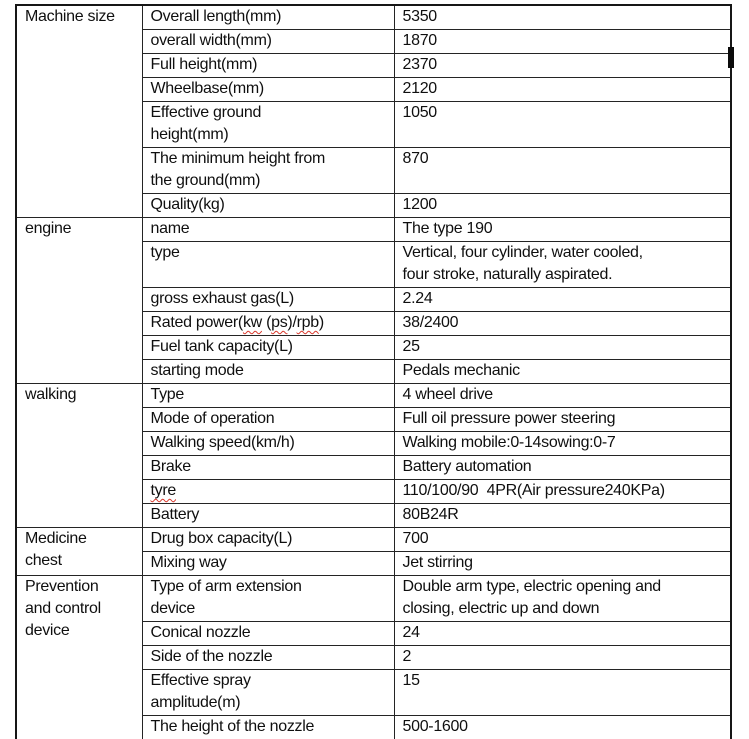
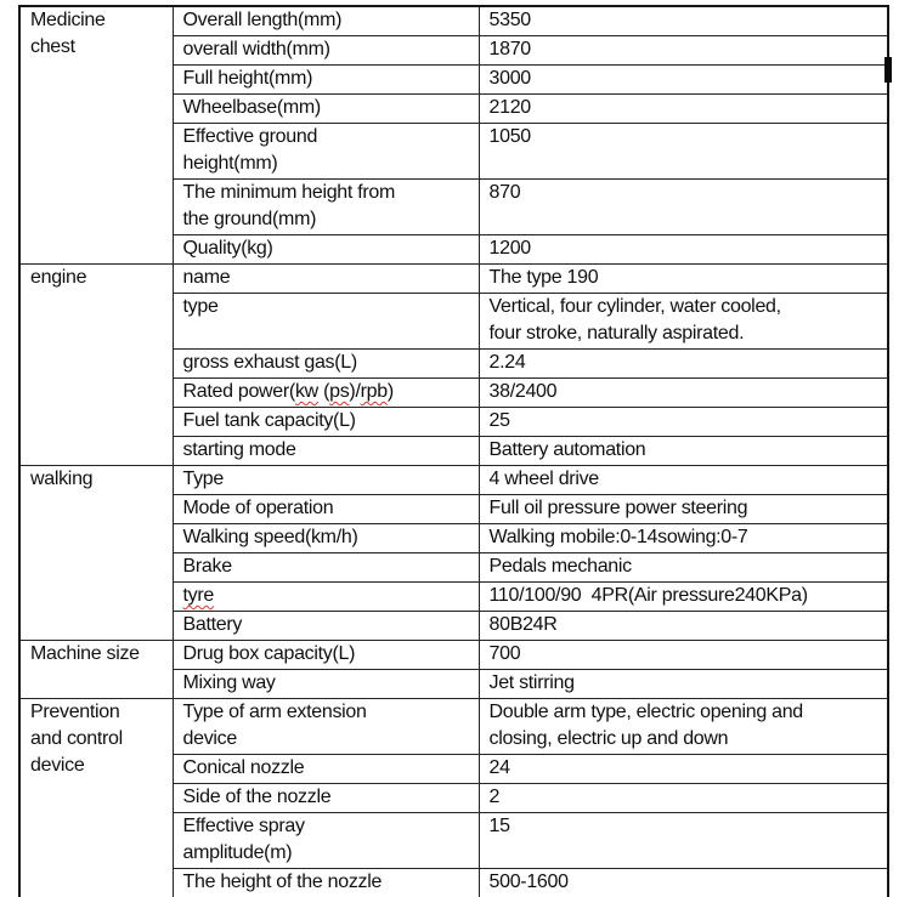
- Machine size	Overall length(mm)	5350
+ Medicine chest	Overall length(mm)	5350
  overall width(mm)	1870
- Full height(mm)	2370
+ Full height(mm)	3000
  Wheelbase(mm)	2120
  Effective ground height(mm)	1050
  The minimum height from the ground(mm)	870
  Quality(kg)	1200
  engine	name	The type 190
  type	Vertical, four cylinder, water cooled, four stroke, naturally aspirated.
  gross exhaust gas(L)	2.24
  Rated power(kw (ps)/rpb)	38/2400
  Fuel tank capacity(L)	25
- starting mode	Pedals mechanic
+ starting mode	Battery automation
  walking	Type	4 wheel drive
  Mode of operation	Full oil pressure power steering
  Walking speed(km/h)	Walking mobile:0-14sowing:0-7
- Brake	Battery automation
+ Brake	Pedals mechanic
  tyre	110/100/90 4PR(Air pressure240KPa)
  Battery	80B24R
- Medicine chest	Drug box capacity(L)	700
+ Machine size	Drug box capacity(L)	700
  Mixing way	Jet stirring
  Prevention and control device	Type of arm extension device	Double arm type, electric opening and closing, electric up and down
  Conical nozzle	24
  Side of the nozzle	2
  Effective spray amplitude(m)	15
